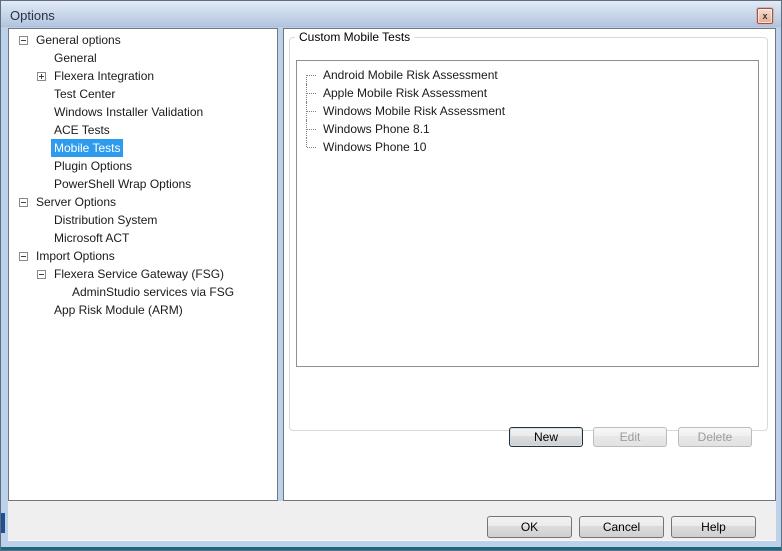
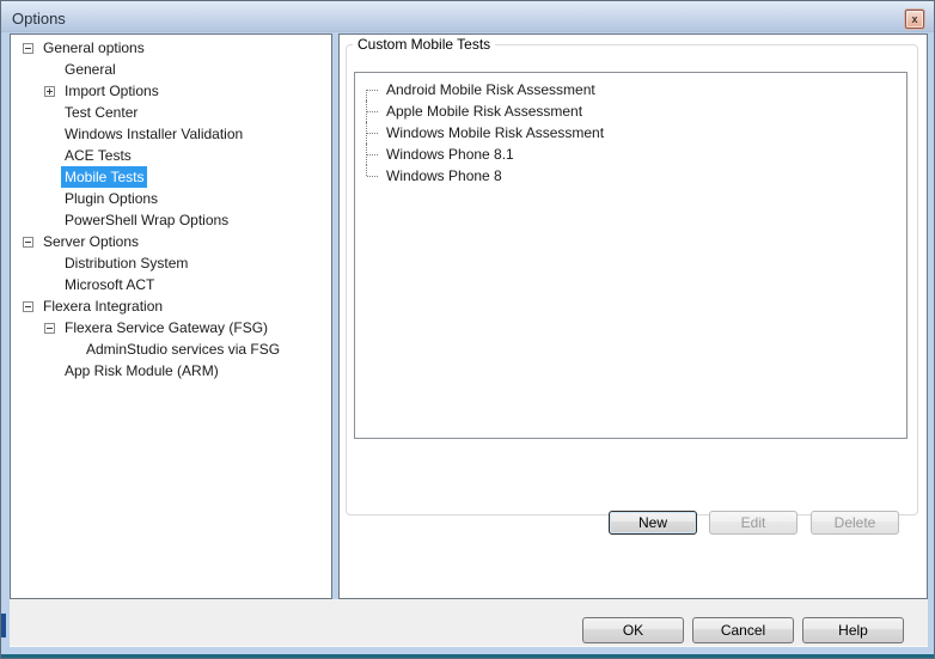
  Options
  x
  General options
  General
- Flexera Integration
+ Import Options
  Test Center
  Windows Installer Validation
  ACE Tests
  Mobile Tests
  Plugin Options
  PowerShell Wrap Options
  Server Options
  Distribution System
  Microsoft ACT
- Import Options
+ Flexera Integration
  Flexera Service Gateway (FSG)
  AdminStudio services via FSG
  App Risk Module (ARM)
  Custom Mobile Tests
  Android Mobile Risk Assessment
  Apple Mobile Risk Assessment
  Windows Mobile Risk Assessment
  Windows Phone 8.1
- Windows Phone 10
+ Windows Phone 8
  New
  Edit
  Delete
  OK
  Cancel
  Help
